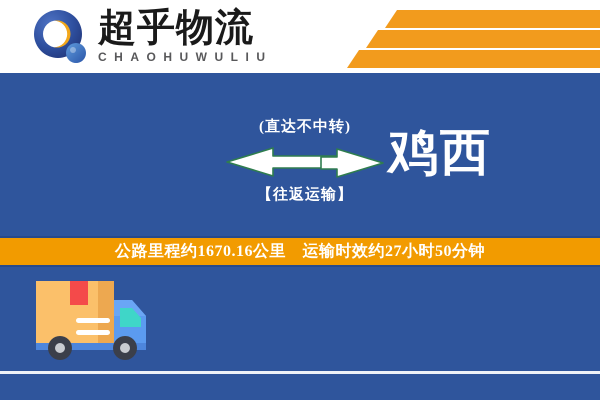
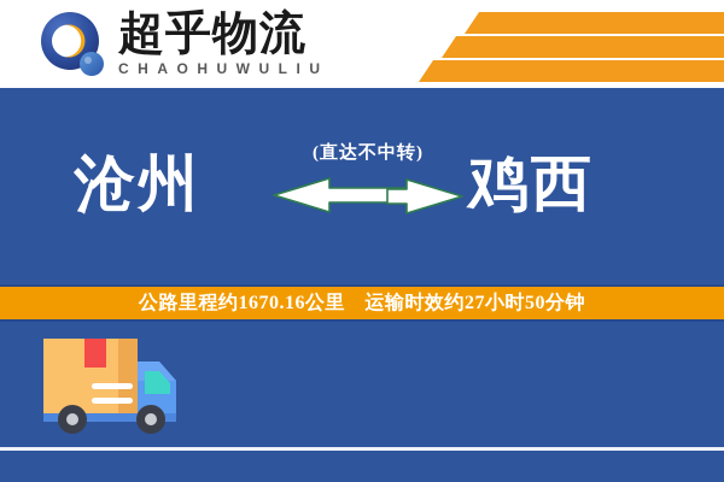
  超乎物流
  CHAOHUWULIU
+ 沧州
  鸡西
  (直达不中转)
- 【往返运输】
  公路里程约1670.16公里 运输时效约27小时50分钟
